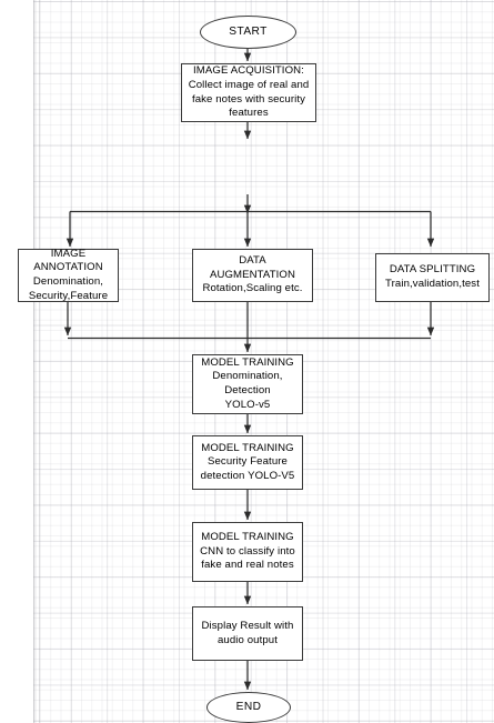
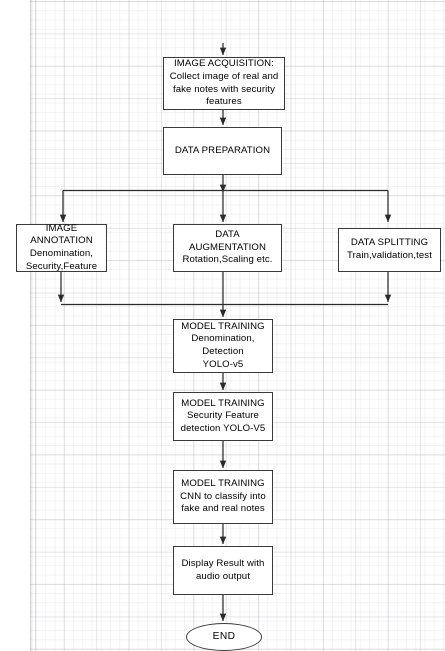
- START
  IMAGE ACQUISITION:
  Collect image of real and
  fake notes with security
  features
+ DATA PREPARATION
  IMAGE
  ANNOTATION
  Denomination,
  Security,Feature
  DATA
  AUGMENTATION
  Rotation,Scaling etc.
  DATA SPLITTING
  Train,validation,test
  MODEL TRAINING
  Denomination,
  Detection
  YOLO-v5
  MODEL TRAINING
  Security Feature
  detection YOLO-V5
  MODEL TRAINING
  CNN to classify into
  fake and real notes
  Display Result with
  audio output
  END
